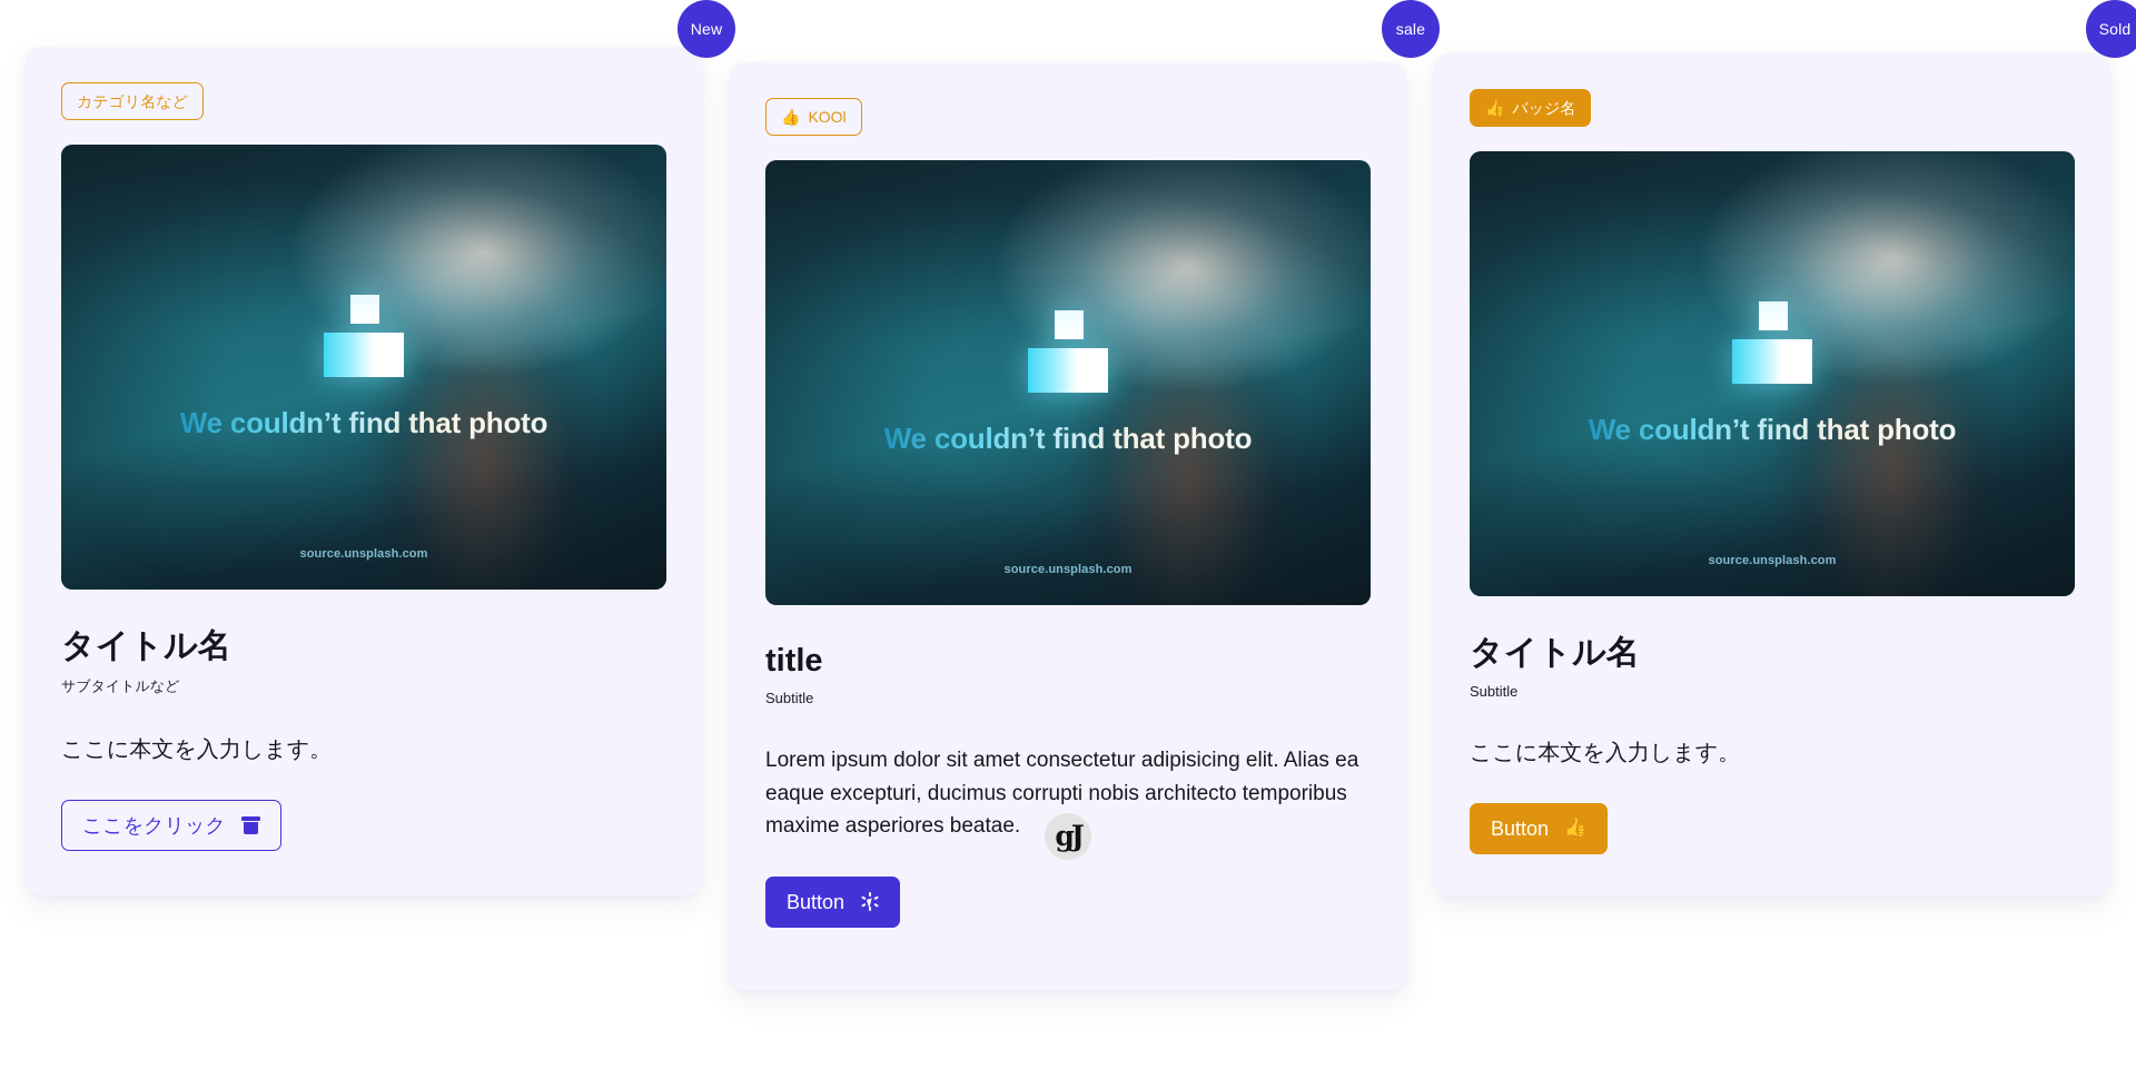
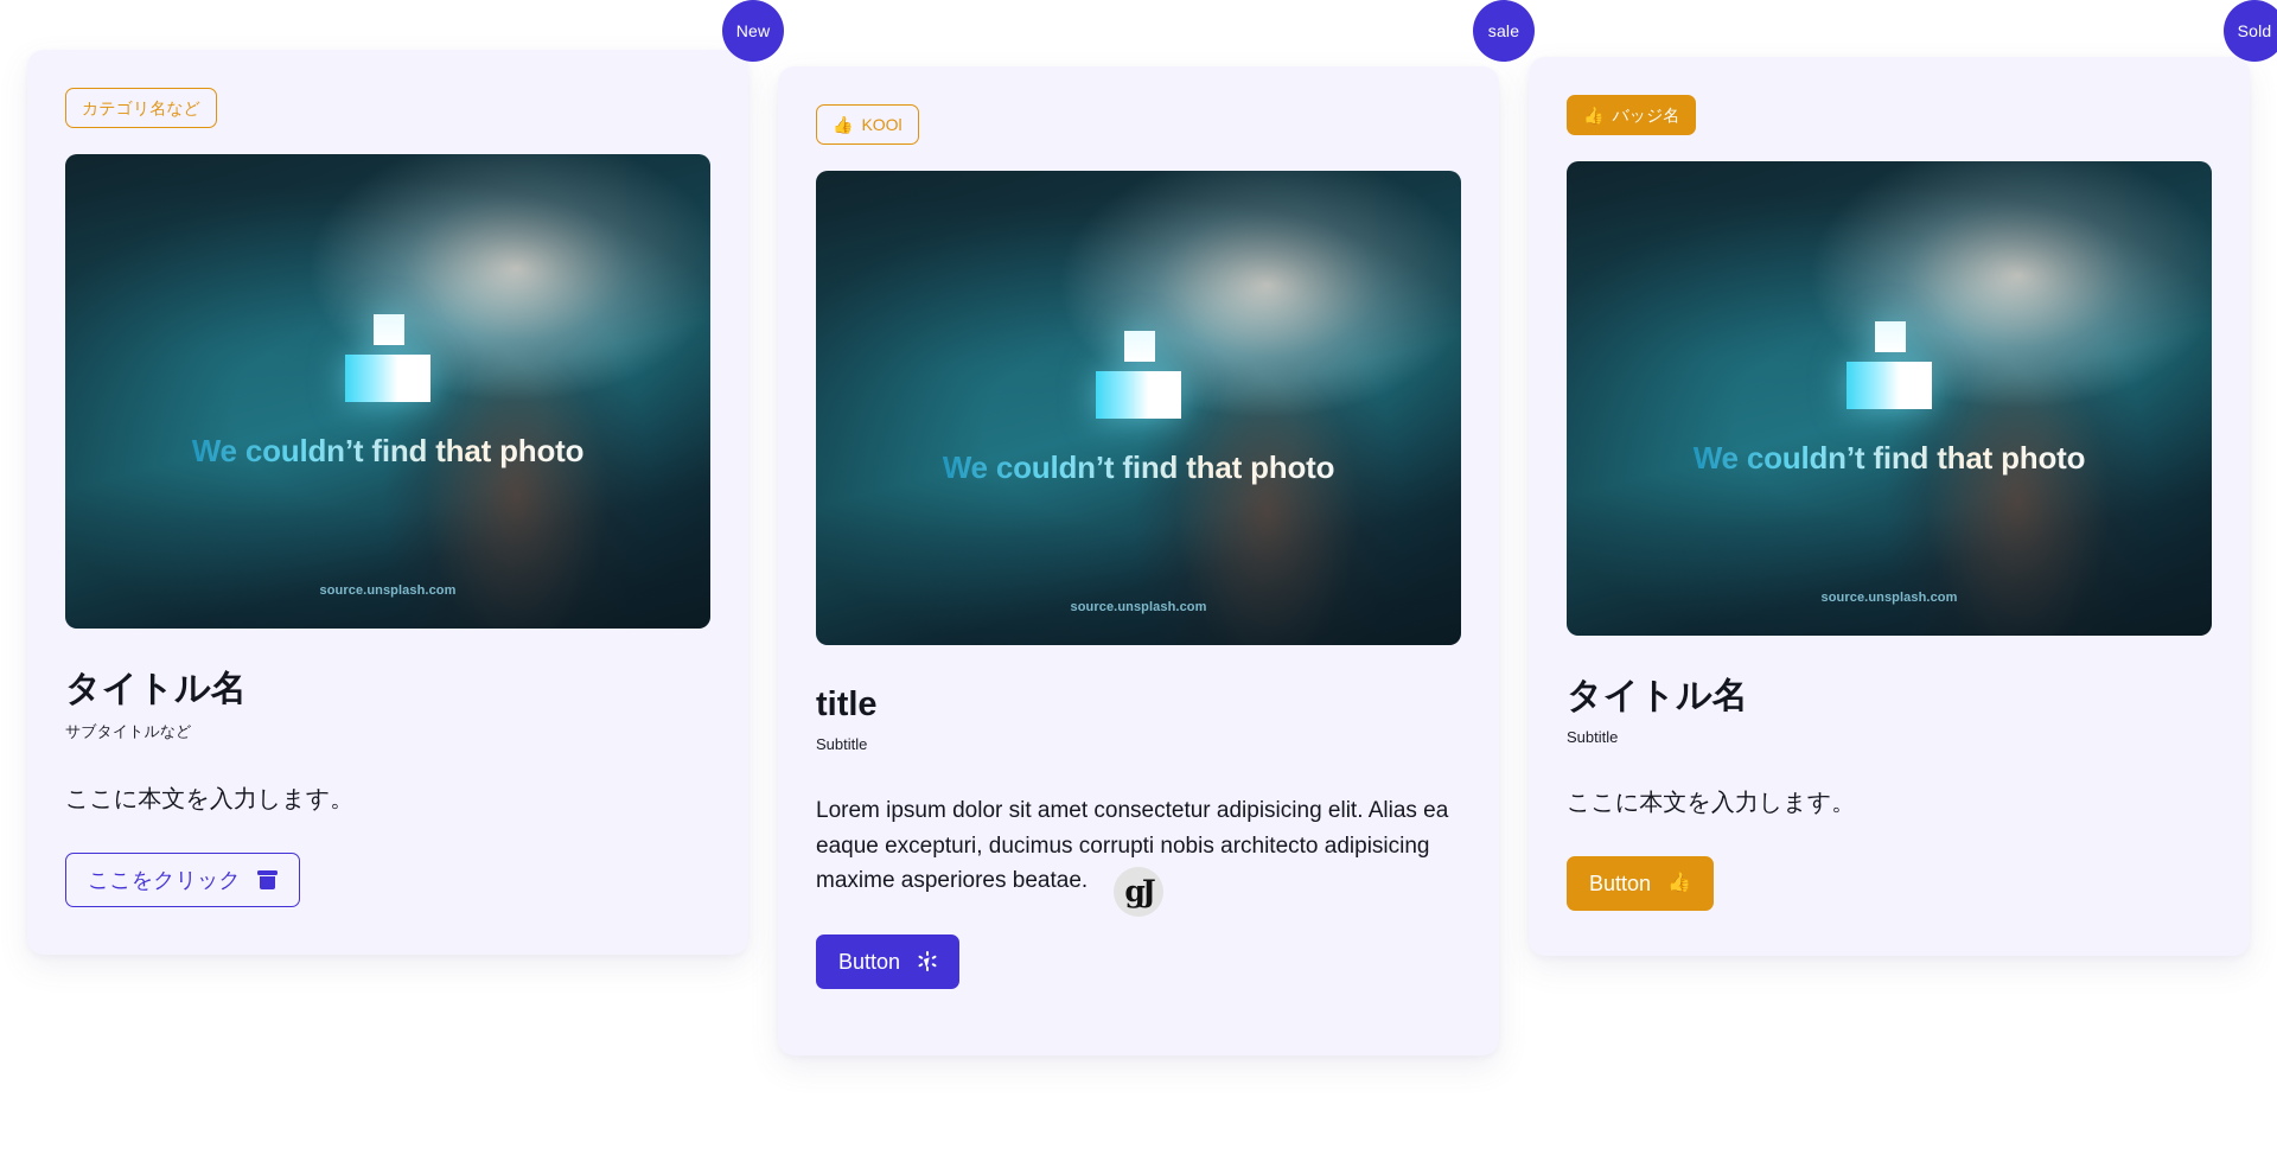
  New
  カテゴリ名など
  We couldn’t find that photo
  source.unsplash.com
  タイトル名
  サブタイトルなど
  ここに本文を入力します。
  ここをクリック
  sale
  👍
  KOOl
  We couldn’t find that photo
  source.unsplash.com
  title
  Subtitle
- Lorem ipsum dolor sit amet consectetur adipisicing elit. Alias ea eaque excepturi, ducimus corrupti nobis architecto temporibus maxime asperiores beatae.
+ Lorem ipsum dolor sit amet consectetur adipisicing elit. Alias ea eaque excepturi, ducimus corrupti nobis architecto adipisicing maxime asperiores beatae.
  Button
  Sold
  👍
  バッジ名
  We couldn’t find that photo
  source.unsplash.com
  タイトル名
  Subtitle
  ここに本文を入力します。
  Button
  👍
  gJ
